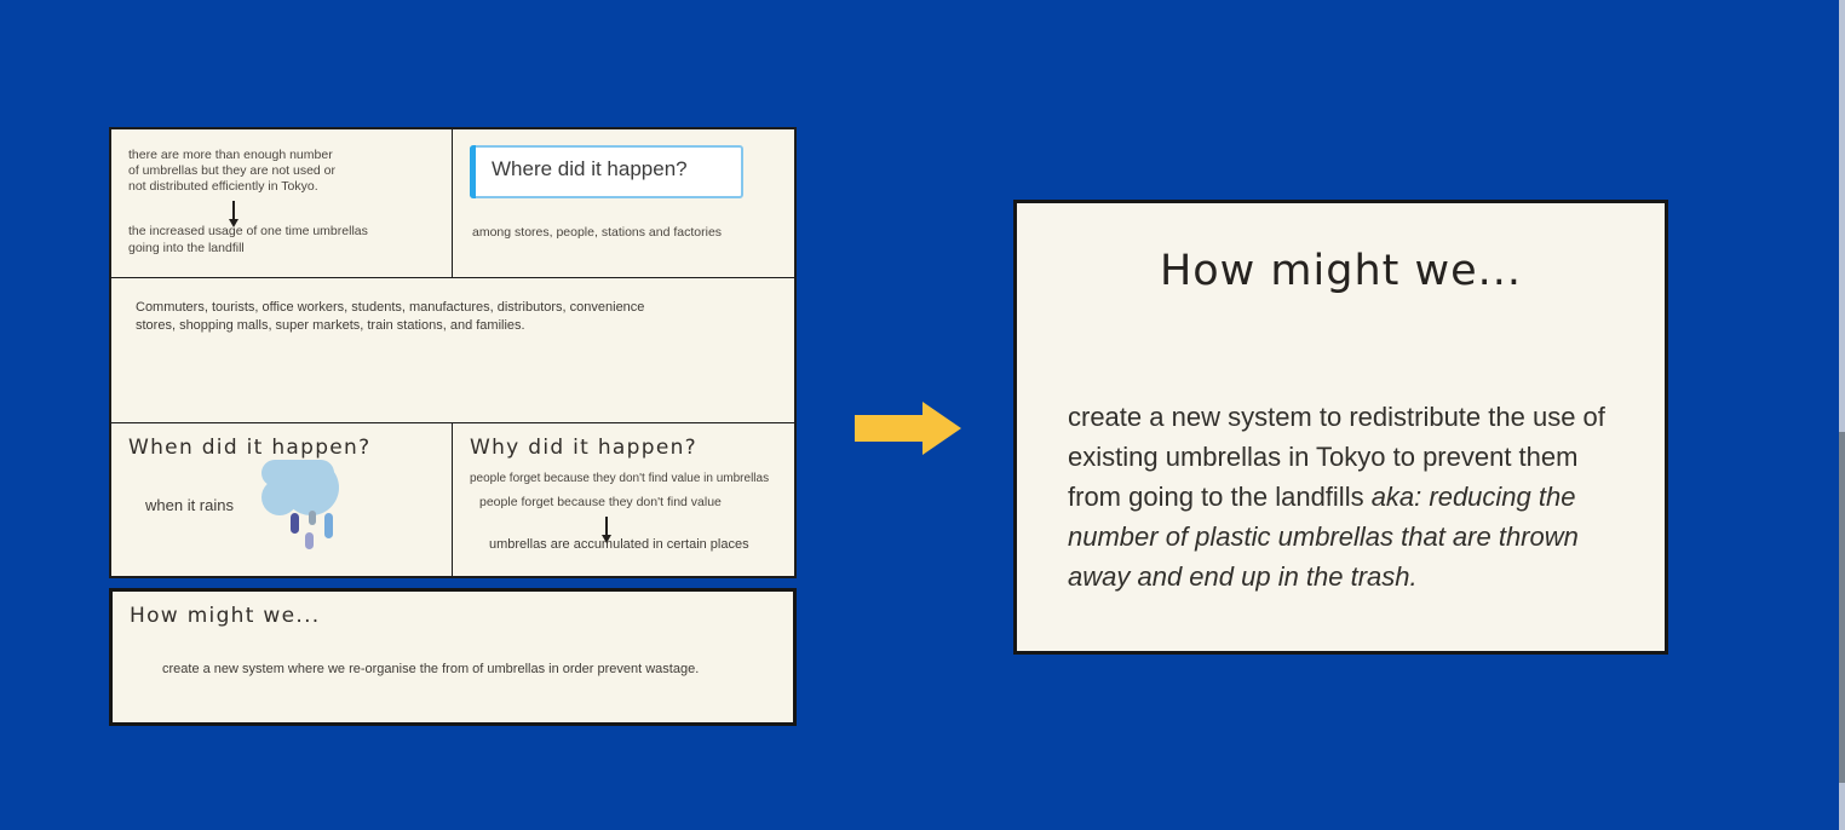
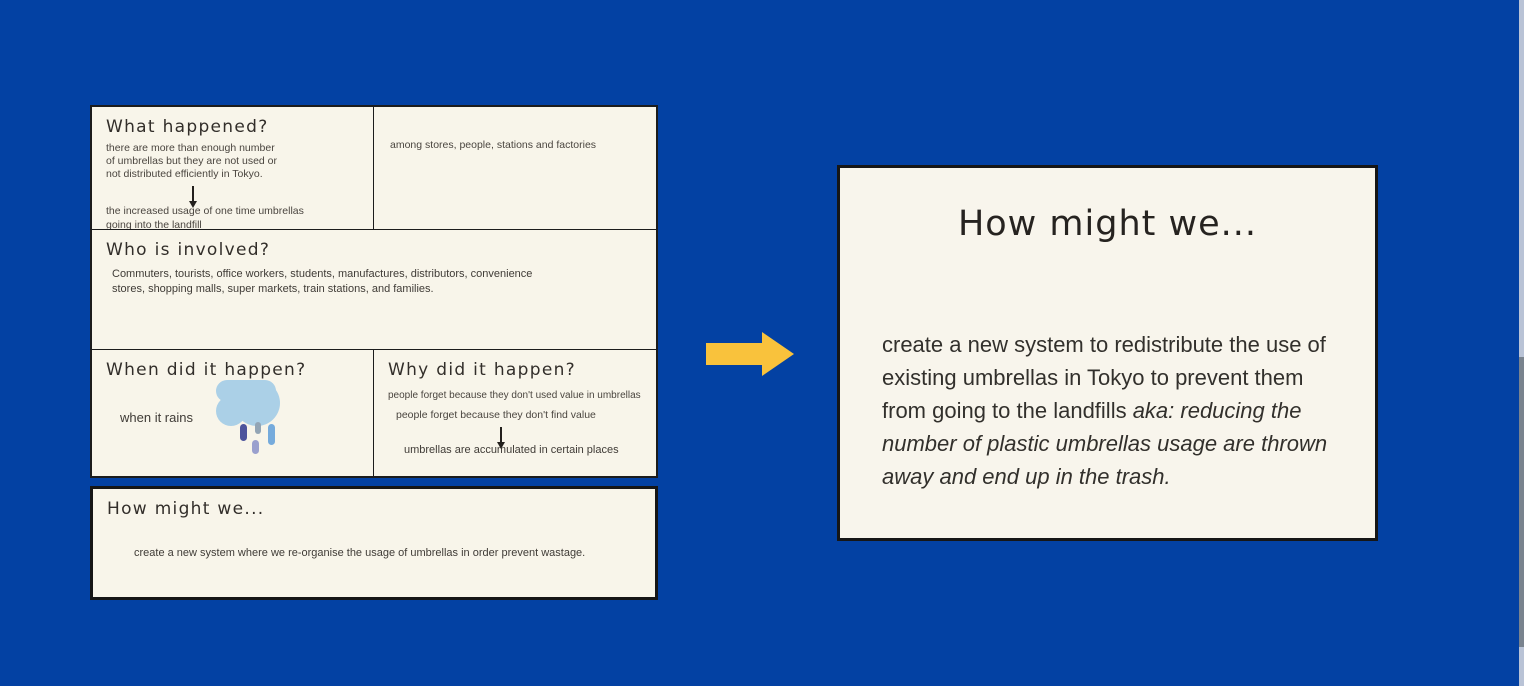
+ What happened?
  there are more than enough number
  of umbrellas but they are not used or
  not distributed efficiently in Tokyo.
  the increased usae of one time umbrellas
  going into the landfill
- Where did it happen?
  among stores, people, stations and factories
+ Who is involved?
  Commuters, tourists, office workers, students, manufactures, distributors, convenience
  stores, shopping malls, super markets, train stations, and families.
  When did it happen?
  when it rains
  Why did it happen?
- people forget because they don't find value in umbrellas
+ people forget because they don't used value in umbrellas
  people forget because they don't find value
  umbrellas are accuulated in certain places
  How might we...
- create a new system where we re-organise the from of umbrellas in order prevent wastage.
+ create a new system where we re-organise the usage of umbrellas in order prevent wastage.
  How might we...
- create a new system to redistribute the use of existing umbrellas in Tokyo to prevent them from going to the landfills aka: reducing the number of plastic umbrellas that are thrown away and end up in the trash.
+ create a new system to redistribute the use of existing umbrellas in Tokyo to prevent them from going to the landfills aka: reducing the number of plastic umbrellas usage are thrown away and end up in the trash.
